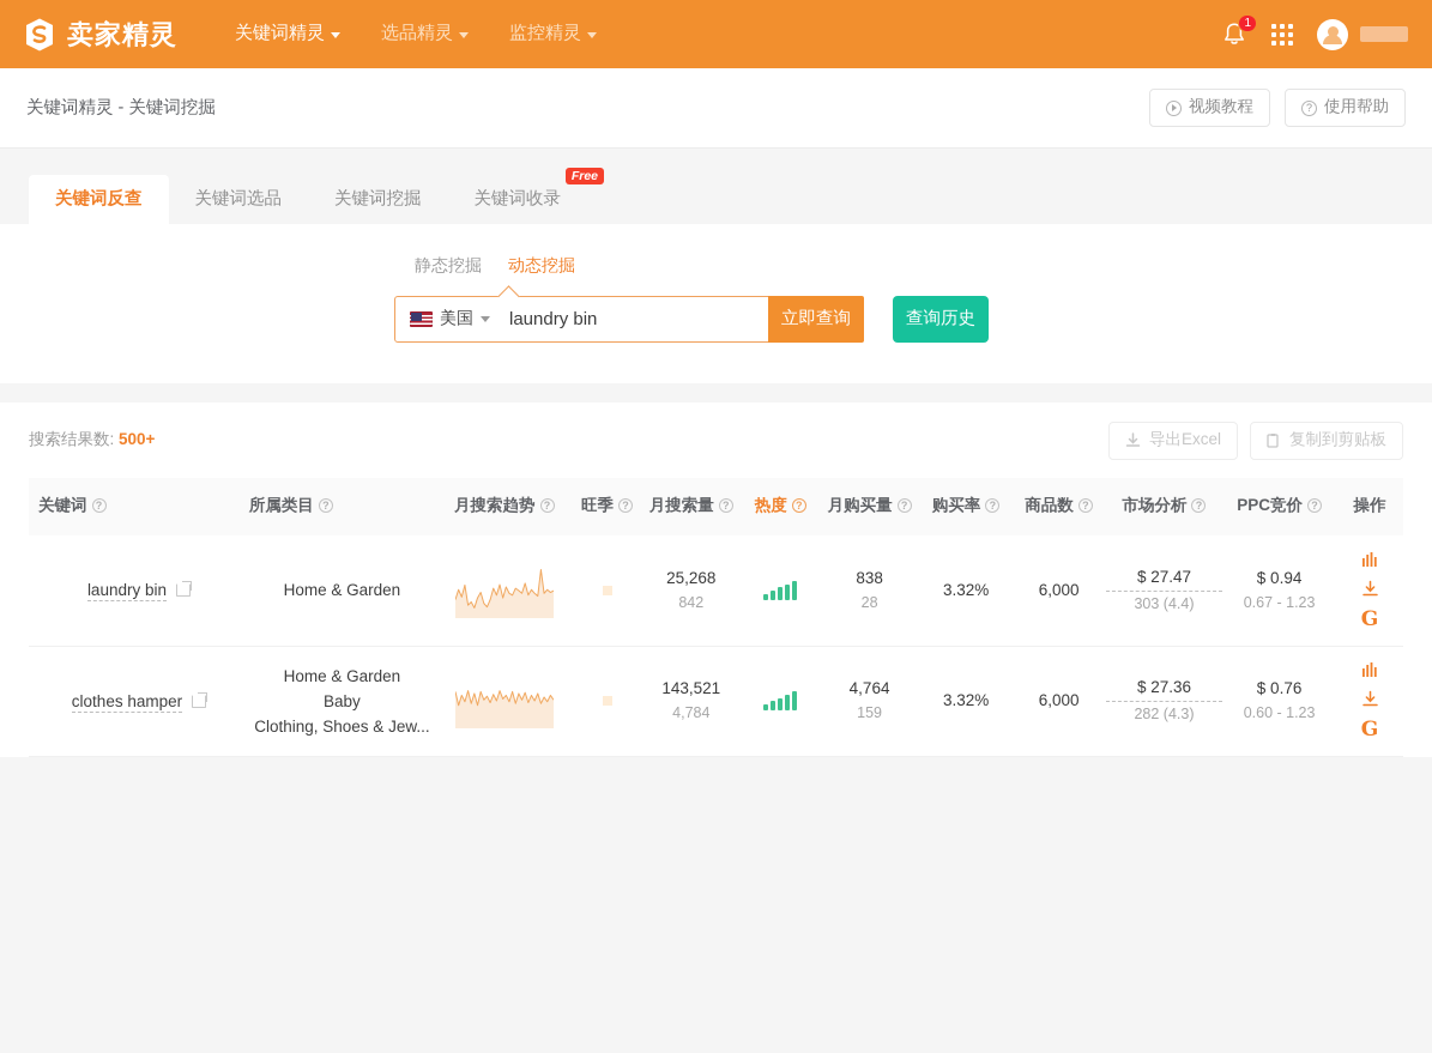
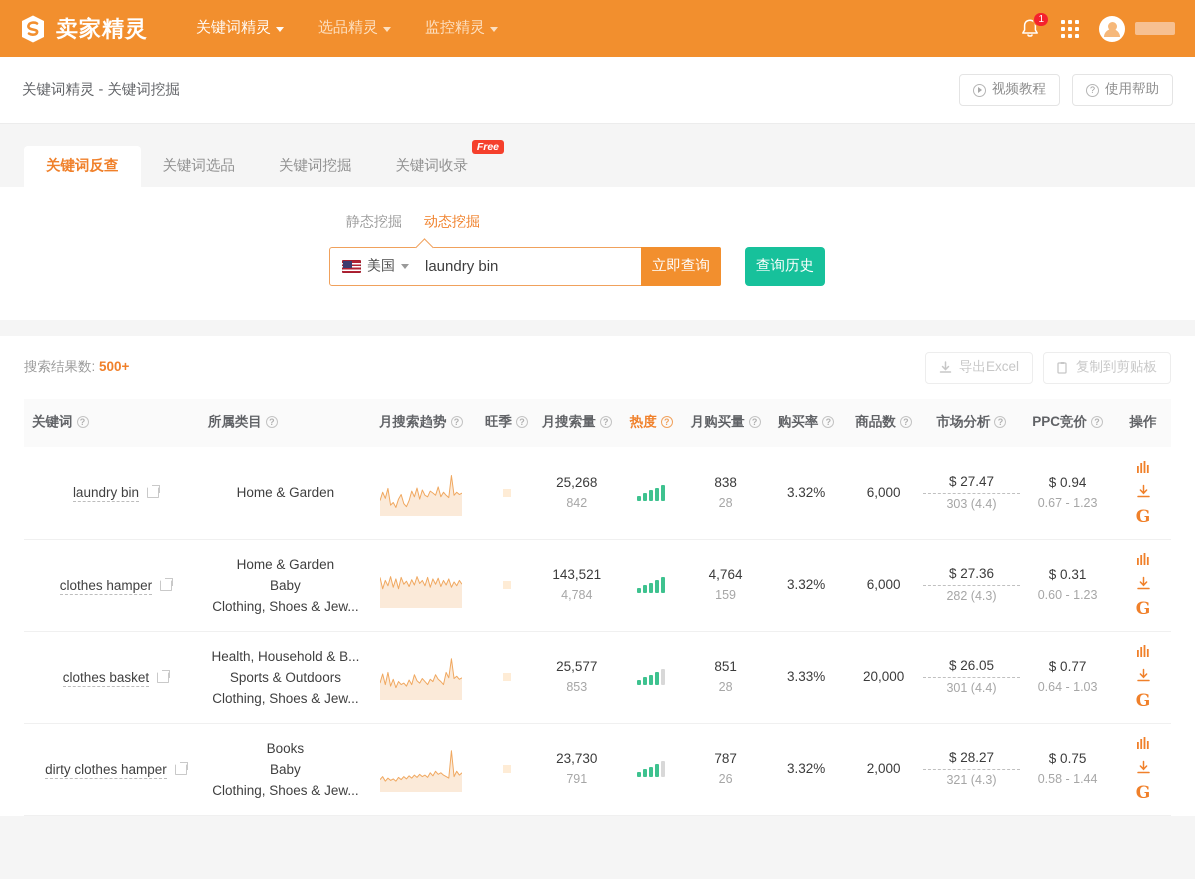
  卖家精灵
  关键词精灵
  选品精灵
  监控精灵
  1
  关键词精灵 - 关键词挖掘
  视频教程
  ?
  使用帮助
  关键词反查
  关键词选品
  关键词挖掘
  关键词收录
  Free
  静态挖掘
  动态挖掘
  美国
  laundry bin
  立即查询
  查询历史
  搜索结果数: 500+
  导出Excel
  复制到剪贴板
  关键词 ?	所属类目 ?	月搜索趋势 ?	旺季 ?	月搜索量 ?	热度 ?	月购买量 ?	购买率 ?	商品数 ?	市场分析 ?	PPC竞价 ?	操作
  laundry bin	Home & Garden			25,268842		83828	3.32%	6,000	$ 27.47303 (4.4)	$ 0.940.67 - 1.23	G
- clothes hamper	Home & GardenBabyClothing, Shoes & Jew...			143,5214,784		4,764159	3.32%	6,000	$ 27.36282 (4.3)	$ 0.760.60 - 1.23	G
+ clothes hamper	Home & GardenBabyClothing, Shoes & Jew...			143,5214,784		4,764159	3.32%	6,000	$ 27.36282 (4.3)	$ 0.310.60 - 1.23	G
+ clothes basket	Health, Household & B...Sports & OutdoorsClothing, Shoes & Jew...			25,577853		85128	3.33%	20,000	$ 26.05301 (4.4)	$ 0.770.64 - 1.03	G
+ dirty clothes hamper	BooksBabyClothing, Shoes & Jew...			23,730791		78726	3.32%	2,000	$ 28.27321 (4.3)	$ 0.750.58 - 1.44	G
